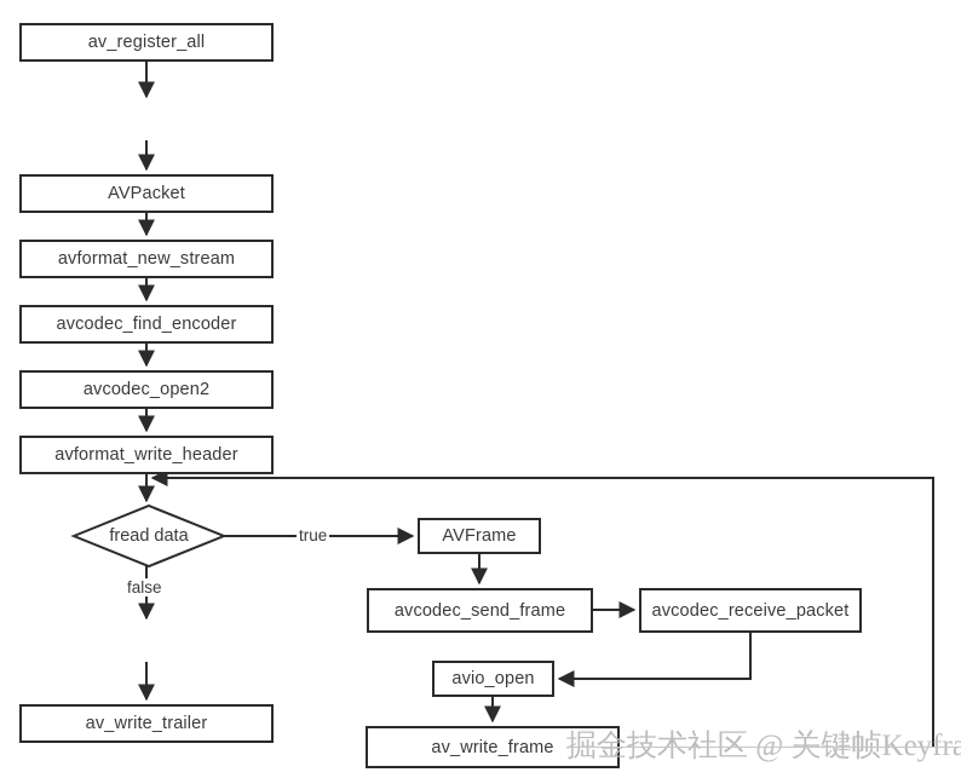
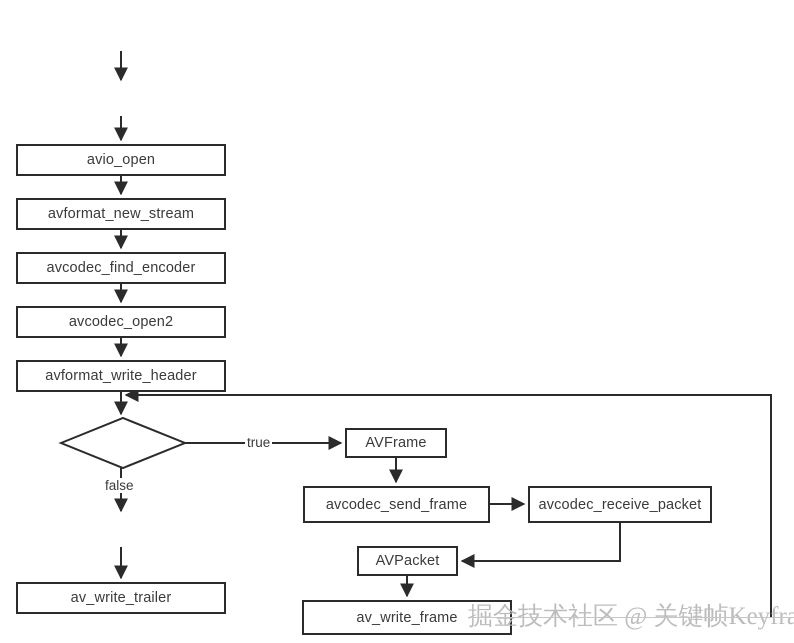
- av_register_all
- AVPacket
+ avio_open
  avformat_new_stream
  avcodec_find_encoder
  avcodec_open2
  avformat_write_header
- fread data
  av_write_trailer
  AVFrame
  avcodec_send_frame
  avcodec_receive_packet
- avio_open
+ AVPacket
  av_write_frame
  true
  false
